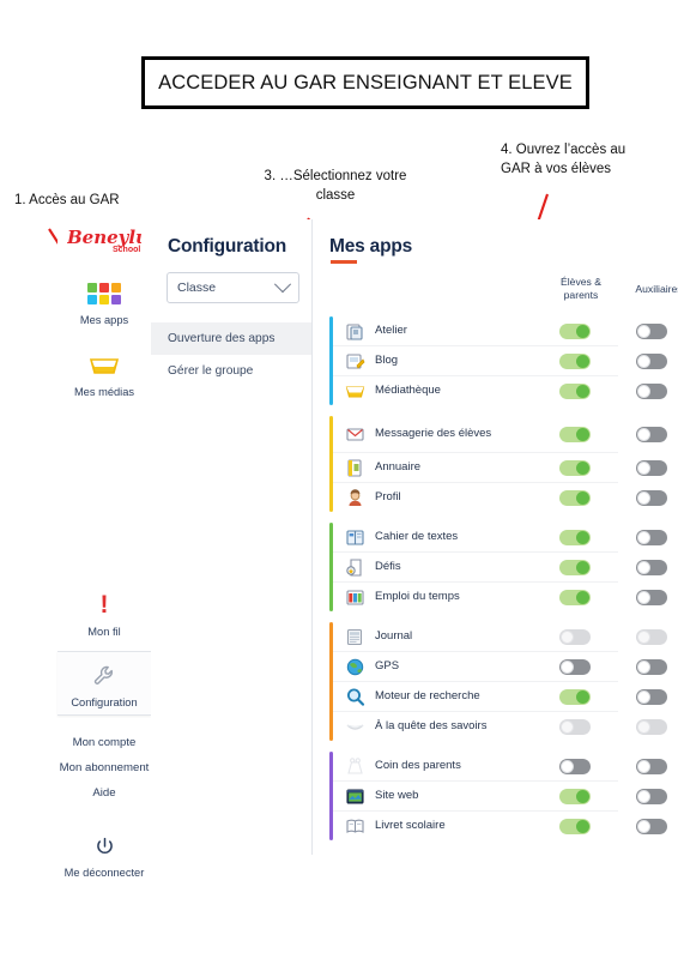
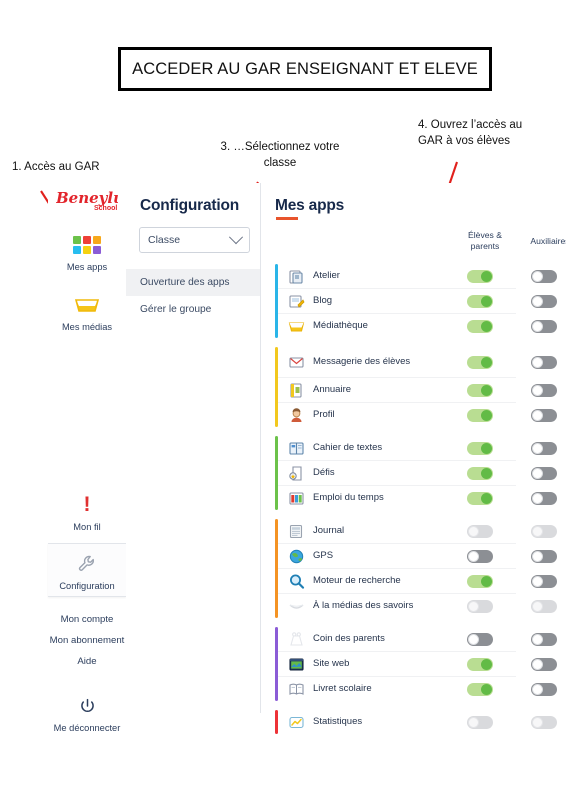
  ACCEDER AU GAR ENSEIGNANT ET ELEVE
  1. Accès au GAR
  3. …Sélectionnez votre classe
  4. Ouvrez l’accès au GAR à vos élèves
  Beneyl
  Mes apps
  Mes médias
  !
  Mon fil
  Configuration
  Mon compte
  Mon abonnement
  Aide
  Me déconnecter
  Configuration
  Classe
  Ouverture des apps
  Gérer le groupe
  Mes apps
  Élèves & parents
  Auxiliaire
  Atelier
  Blog
  Médiathèque
  Messagerie des élèves
  Annuaire
  Profil
  Cahier de textes
  Défis
  Emploi du temps
  Journal
  GPS
  Moteur de recherche
- À la quête des savoirs
+ À la médias des savoirs
  Coin des parents
  Site web
  Livret scolaire
+ Statistiques
